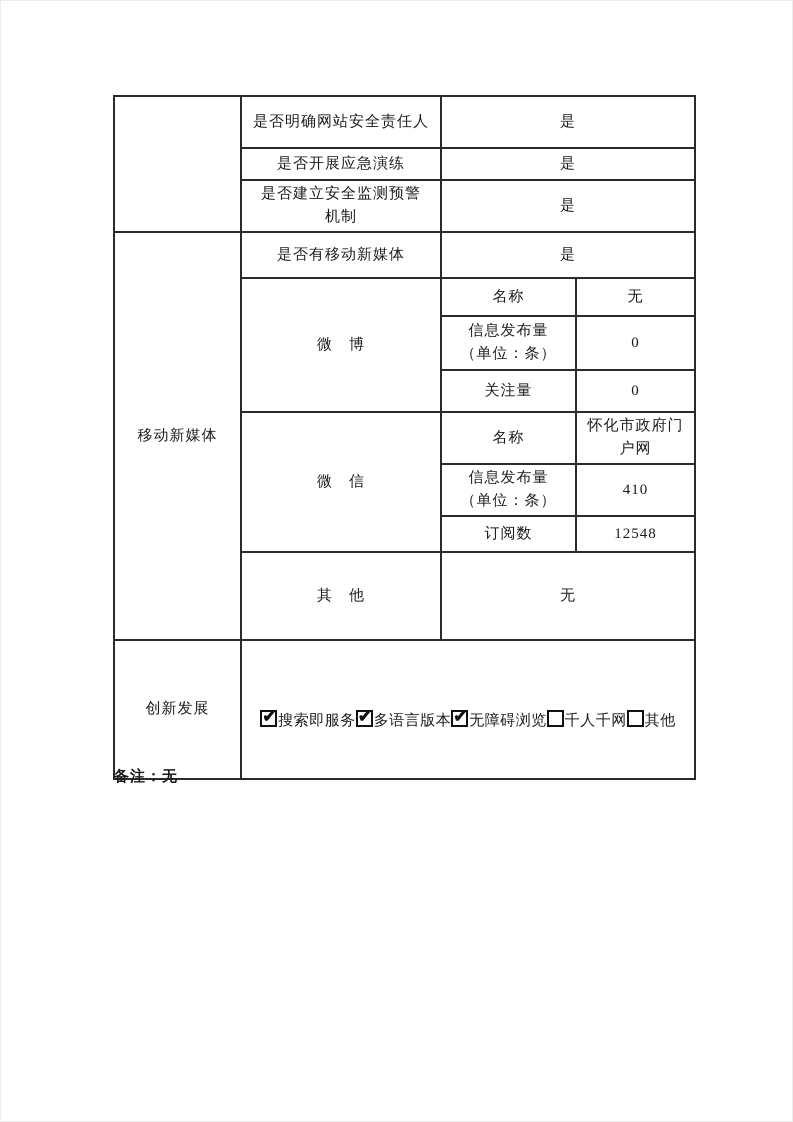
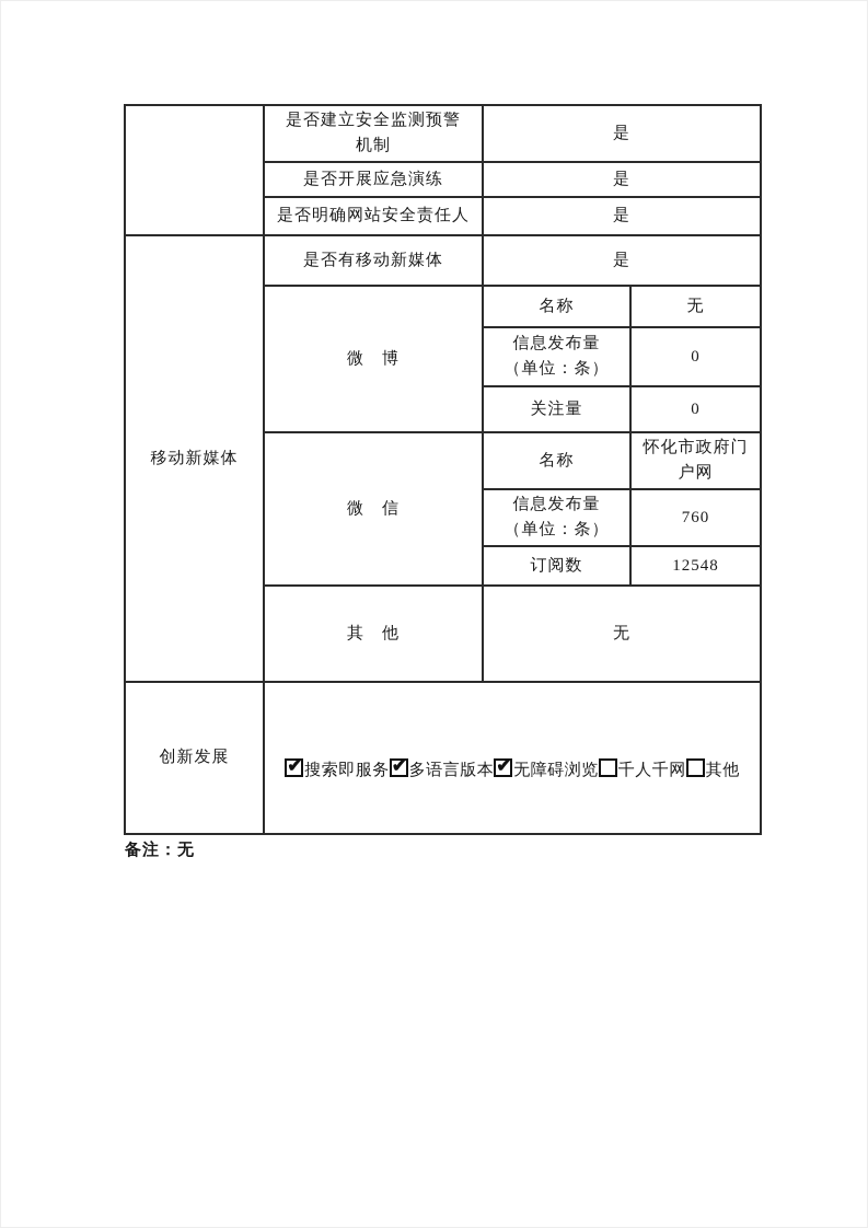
- 	是否明确网站安全责任人	是
+ 	是否建立安全监测预警 机制	是
  是否开展应急演练	是
- 是否建立安全监测预警 机制	是
+ 是否明确网站安全责任人	是
  移动新媒体	是否有移动新媒体	是
  微 博	名称	无
  信息发布量 （单位：条）	0
  关注量	0
  微 信	名称	怀化市政府门 户网
- 信息发布量 （单位：条）	410
+ 信息发布量 （单位：条）	760
  订阅数	12548
  其 他	无
  创新发展	搜索即服务 多语言版本 无障碍浏览 千人千网 其他
  备注：无
